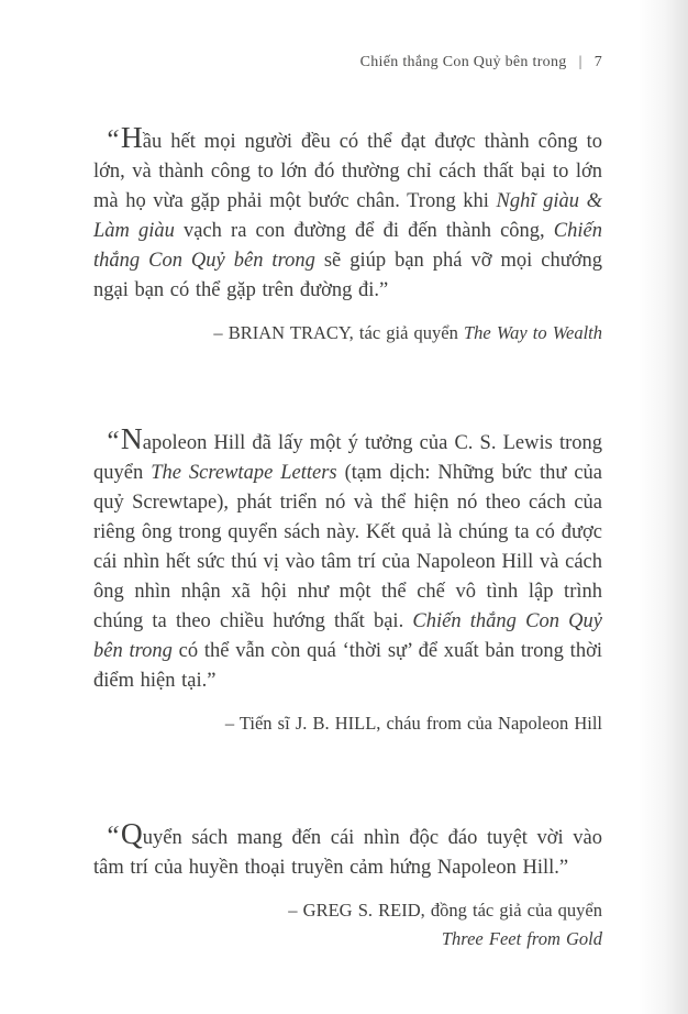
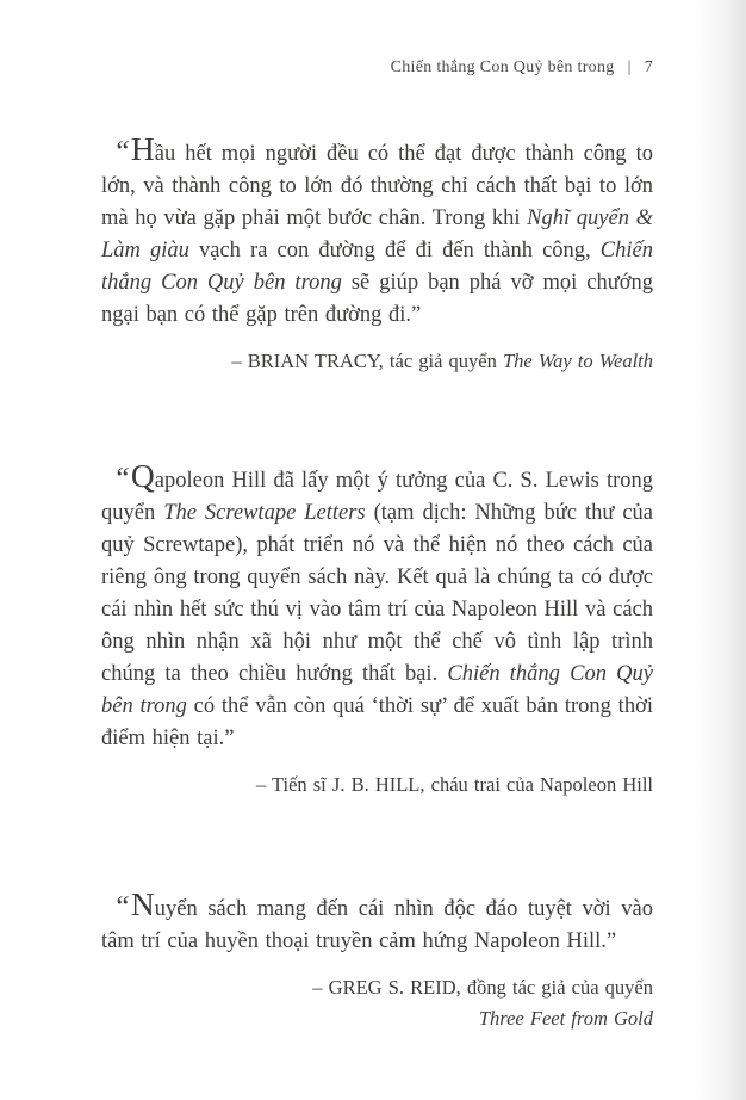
  Chiến thắng Con Quỷ bên trong | 7
- “Hầu hết mọi người đều có thể đạt được thành công to lớn, và thành công to lớn đó thường chỉ cách thất bại to lớn mà họ vừa gặp phải một bước chân. Trong khi Nghĩ giàu & Làm giàu vạch ra con đường để đi đến thành công, Chiến thắng Con Quỷ bên trong sẽ giúp bạn phá vỡ mọi chướng ngại bạn có thể gặp trên đường đi.”
+ “Hầu hết mọi người đều có thể đạt được thành công to lớn, và thành công to lớn đó thường chỉ cách thất bại to lớn mà họ vừa gặp phải một bước chân. Trong khi Nghĩ quyển & Làm giàu vạch ra con đường để đi đến thành công, Chiến thắng Con Quỷ bên trong sẽ giúp bạn phá vỡ mọi chướng ngại bạn có thể gặp trên đường đi.”
  – BRIAN TRACY, tác giả quyển The Way to Wealth
- “Napoleon Hill đã lấy một ý tưởng của C. S. Lewis trong quyển The Screwtape Letters (tạm dịch: Những bức thư của quỷ Screwtape), phát triển nó và thể hiện nó theo cách của riêng ông trong quyển sách này. Kết quả là chúng ta có được cái nhìn hết sức thú vị vào tâm trí của Napoleon Hill và cách ông nhìn nhận xã hội như một thể chế vô tình lập trình chúng ta theo chiều hướng thất bại. Chiến thắng Con Quỷ bên trong có thể vẫn còn quá ‘thời sự’ để xuất bản trong thời điểm hiện tại.”
+ “Qapoleon Hill đã lấy một ý tưởng của C. S. Lewis trong quyển The Screwtape Letters (tạm dịch: Những bức thư của quỷ Screwtape), phát triển nó và thể hiện nó theo cách của riêng ông trong quyển sách này. Kết quả là chúng ta có được cái nhìn hết sức thú vị vào tâm trí của Napoleon Hill và cách ông nhìn nhận xã hội như một thể chế vô tình lập trình chúng ta theo chiều hướng thất bại. Chiến thắng Con Quỷ bên trong có thể vẫn còn quá ‘thời sự’ để xuất bản trong thời điểm hiện tại.”
- – Tiến sĩ J. B. HILL, cháu from của Napoleon Hill
+ – Tiến sĩ J. B. HILL, cháu trai của Napoleon Hill
- “Quyển sách mang đến cái nhìn độc đáo tuyệt vời vào tâm trí của huyền thoại truyền cảm hứng Napoleon Hill.”
+ “Nuyển sách mang đến cái nhìn độc đáo tuyệt vời vào tâm trí của huyền thoại truyền cảm hứng Napoleon Hill.”
  – GREG S. REID, đồng tác giả của quyển
  Three Feet from Gold
